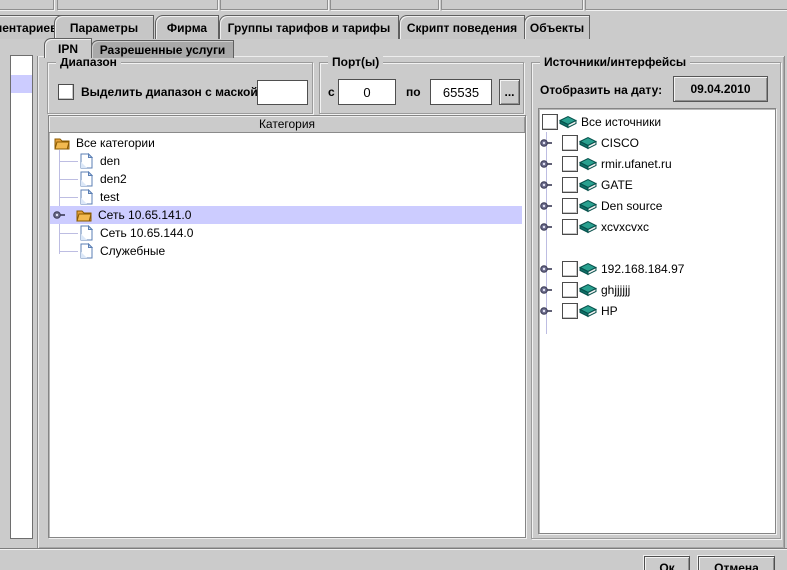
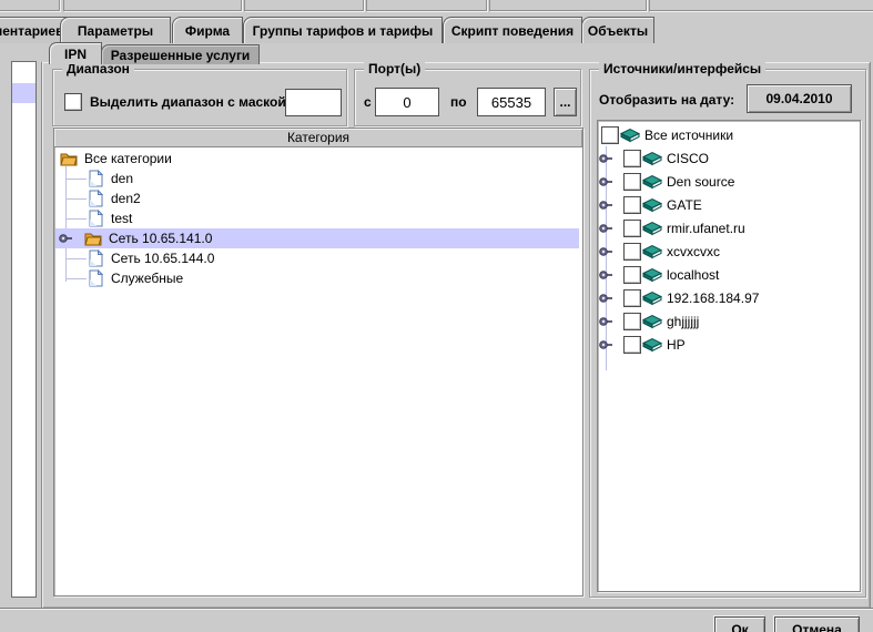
  ентарие
  Параметры
  Фирма
  Группы тарифов и тарифы
  Скрипт поведения
  Объекты
  IPN
  Разрешенные услуги
  Диапазон
  Выделить диапазон с маской
  Порт(ы)
  с
  0
  по
  65535
  ...
  Источники/интерфейсы
  Отобразить на дату:
  09.04.2010
  Все источники
  CISCO
- rmir.ufanet.ru
+ Den source
  GATE
- Den source
+ rmir.ufanet.ru
  xcvxcvxc
+ localhost
  192.168.184.97
  ghjjjjjj
  HP
  Категория
  Все категории
  den
  den2
  test
  Сеть 10.65.141.0
  Сеть 10.65.144.0
  Служебные
  Ок
  Отмена
